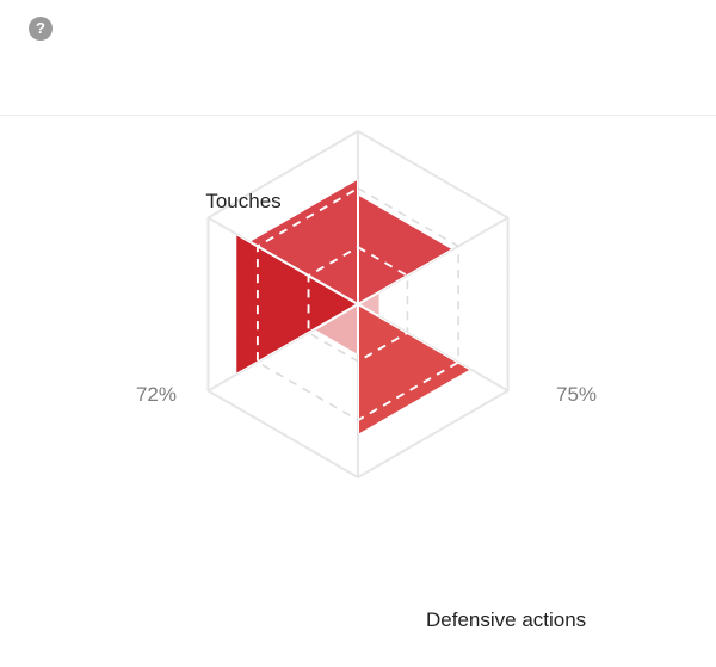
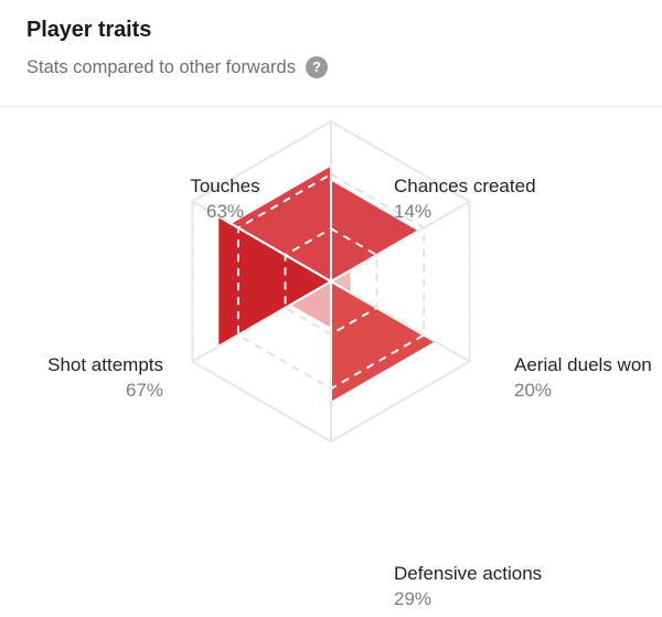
+ Player traits
+ Stats compared to other forwards
  ?
  Touches
+ 63%
+ Chances created
+ 14%
+ Shot attempts
- 72%
+ 67%
+ Aerial duels won
- 75%
+ 20%
  Defensive actions
+ 29%
